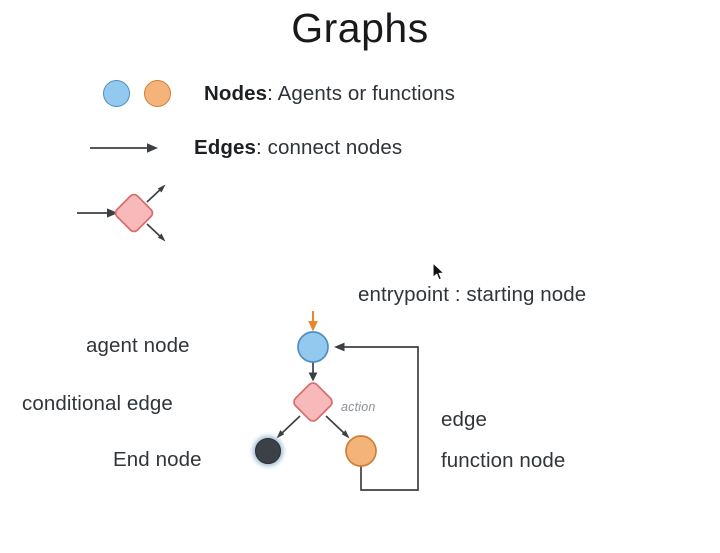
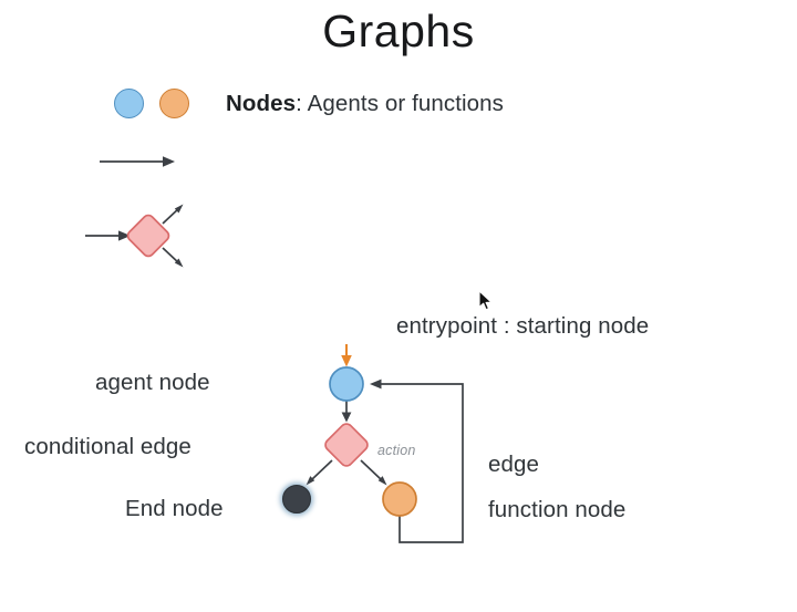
  Graphs
  Nodes: Agents or functions
- Edges: connect nodes
  entrypoint : starting node
  agent node
  conditional edge
  End node
  edge
  function node
  action
